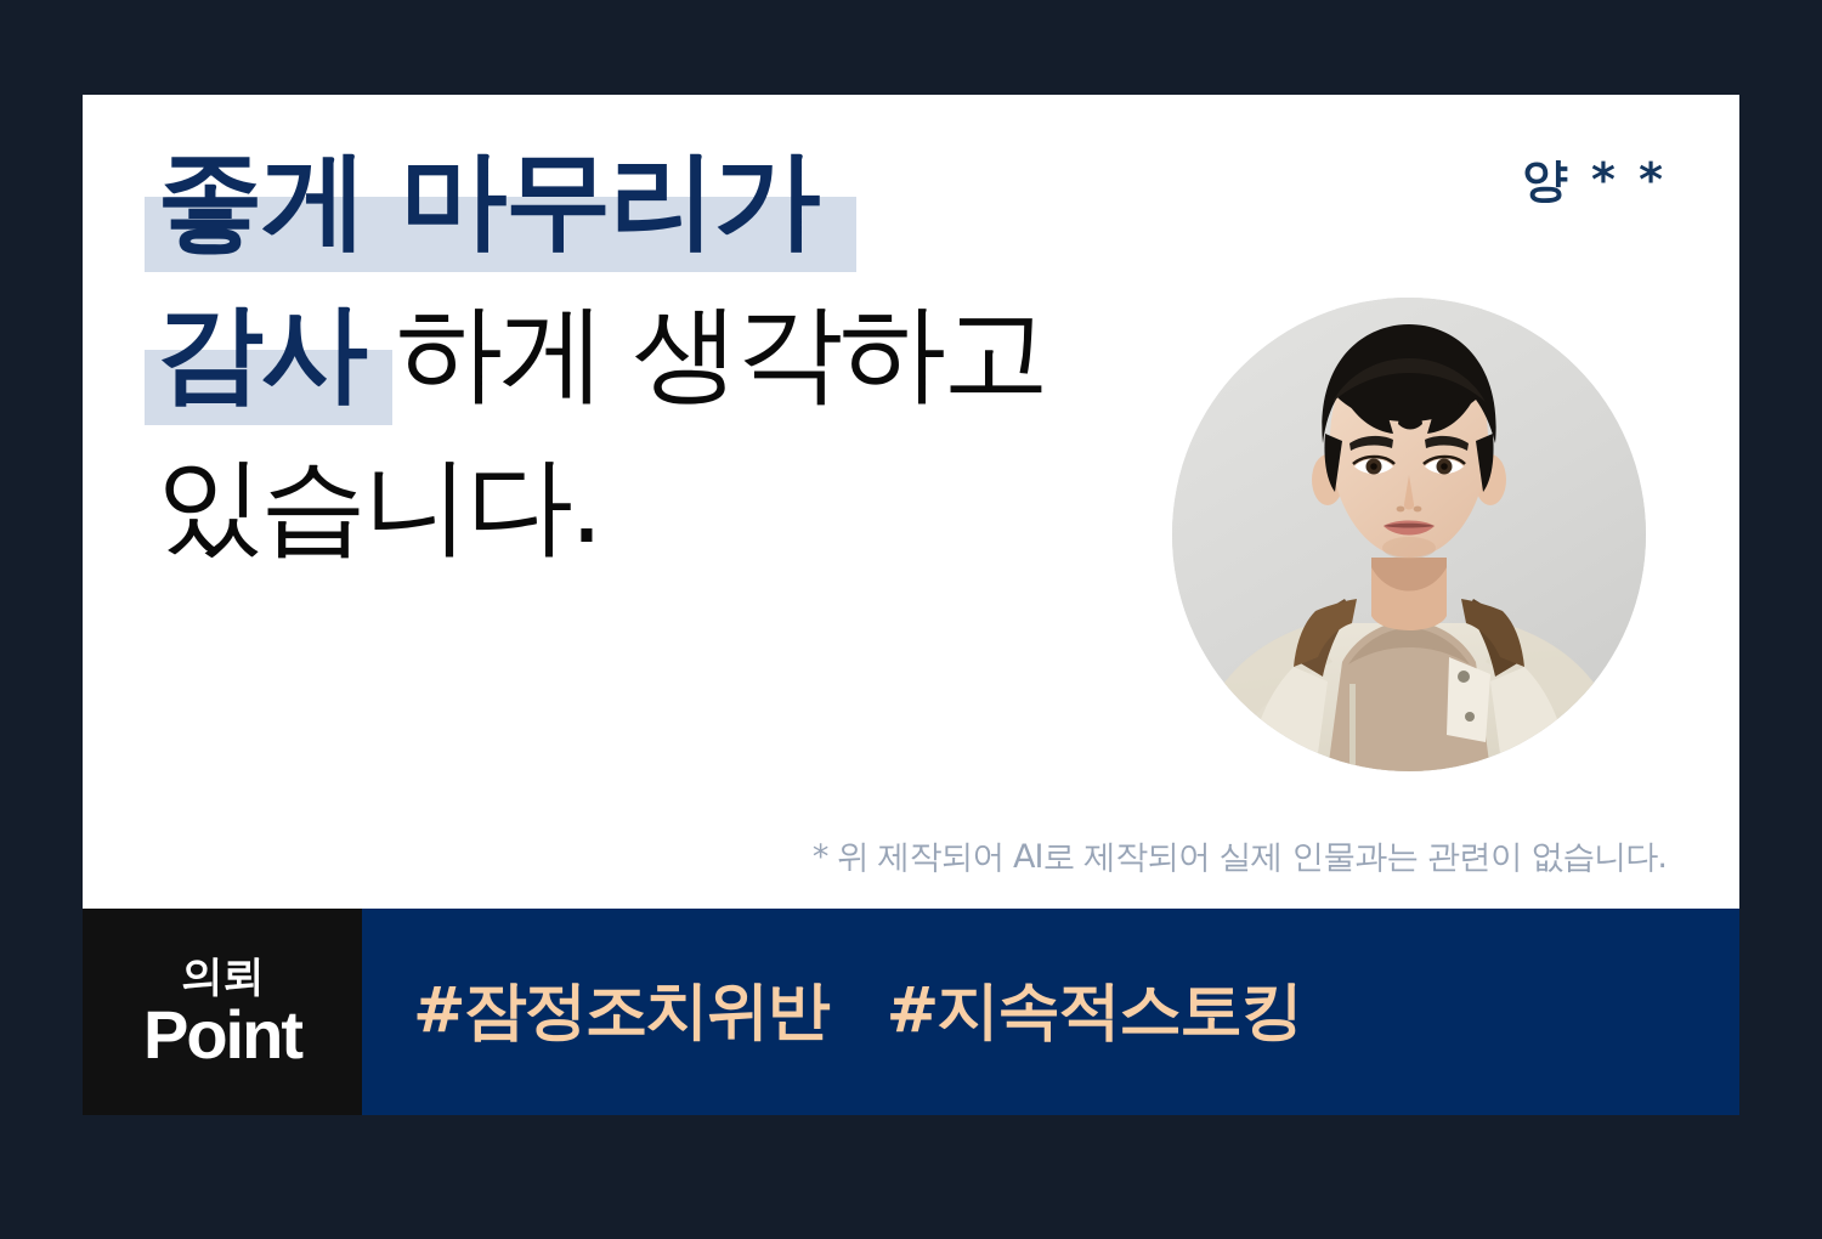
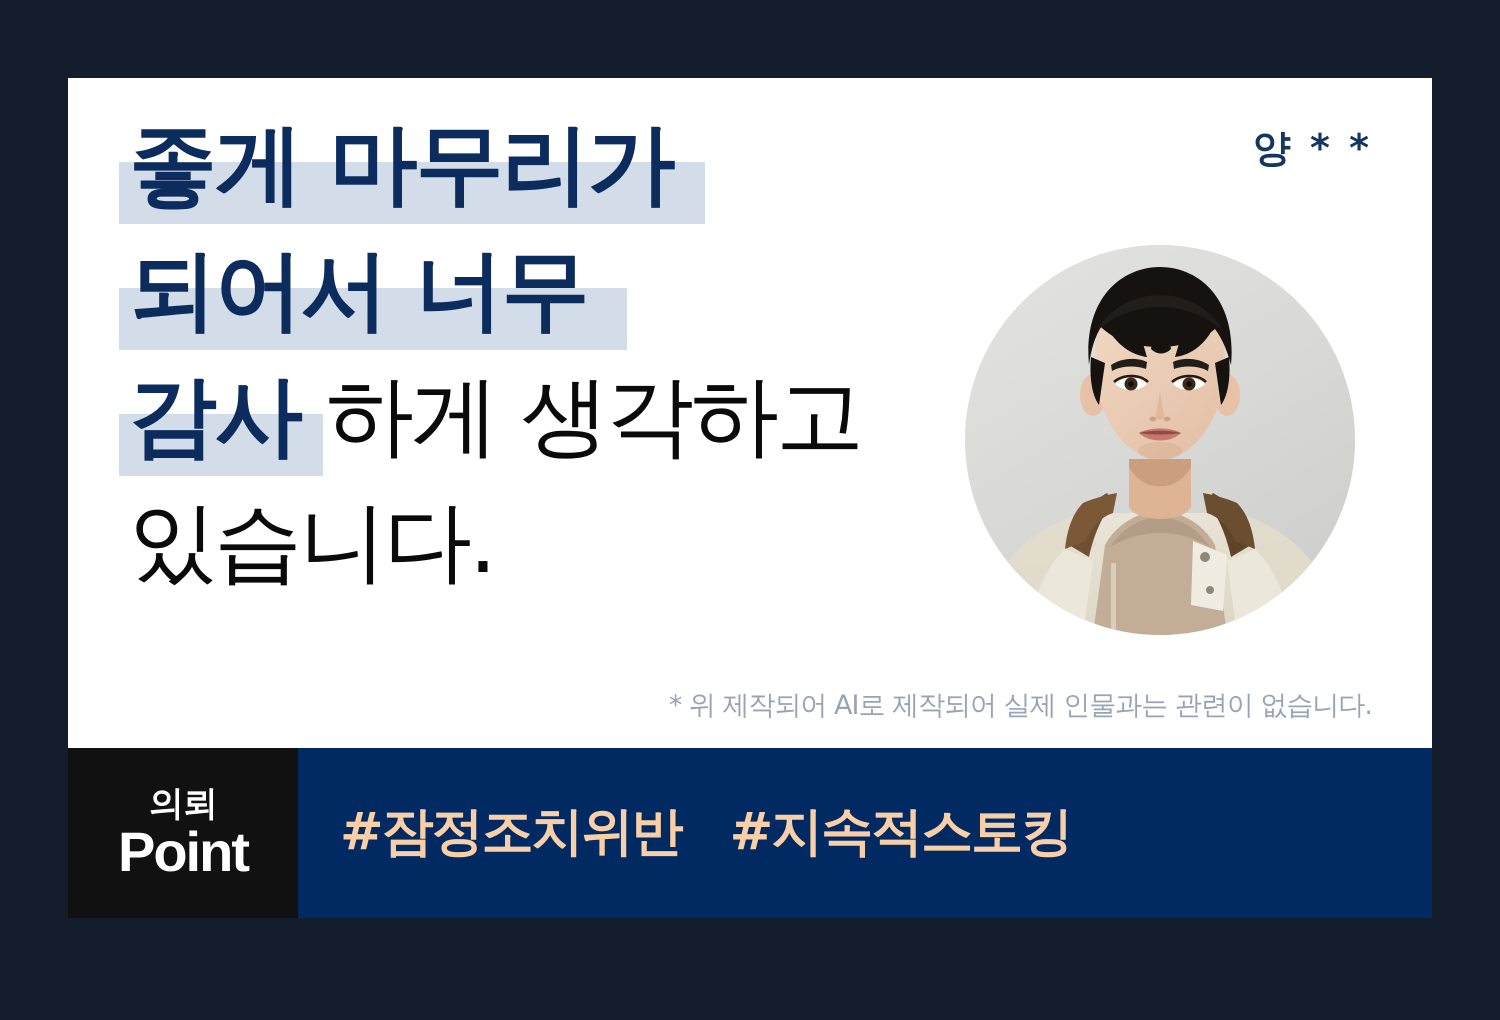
  양 * *
  좋게 마무리가
+ 되어서 너무
  감사 하게 생각하고
  있습니다.
  * 위 제작되어 AI로 제작되어 실제 인물과는 관련이 없습니다.
  의뢰
  Point
  #잠정조치위반
  #지속적스토킹
